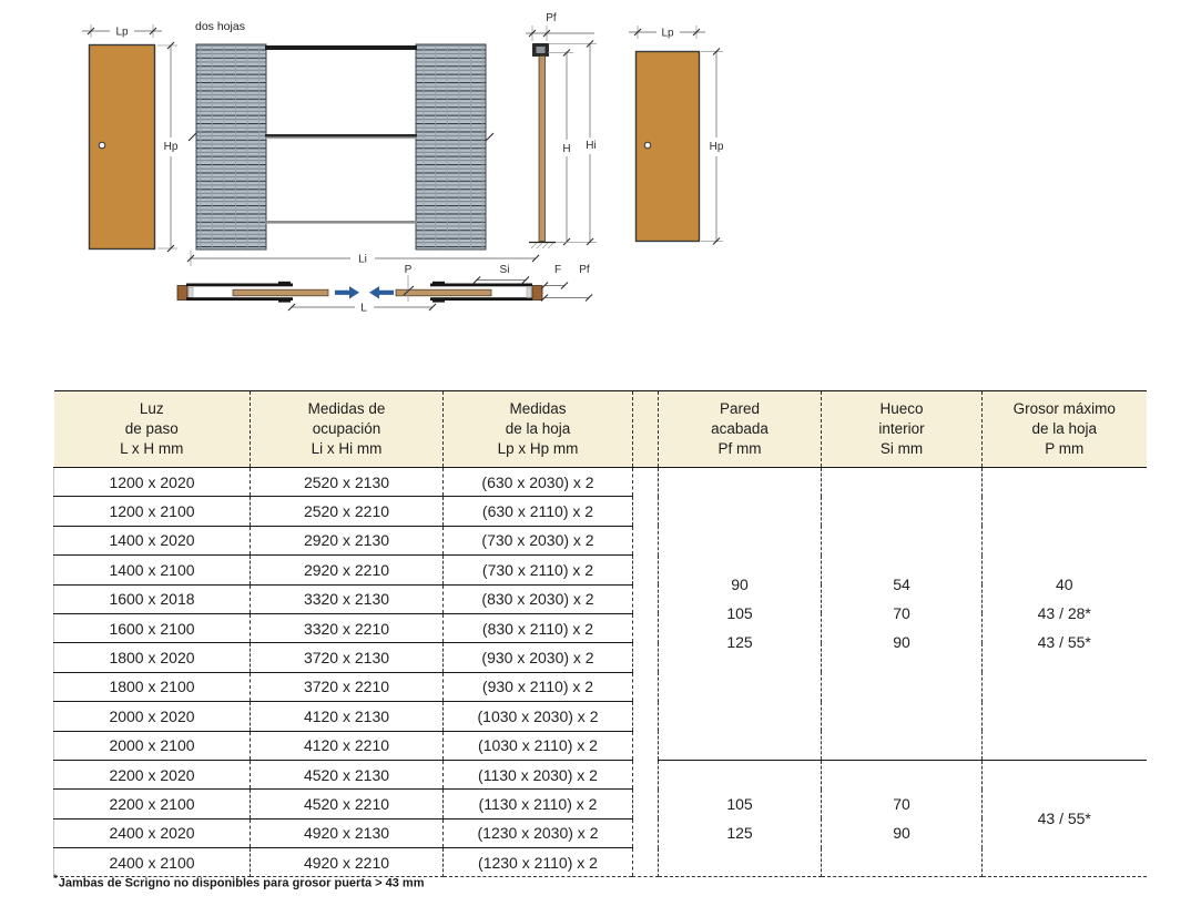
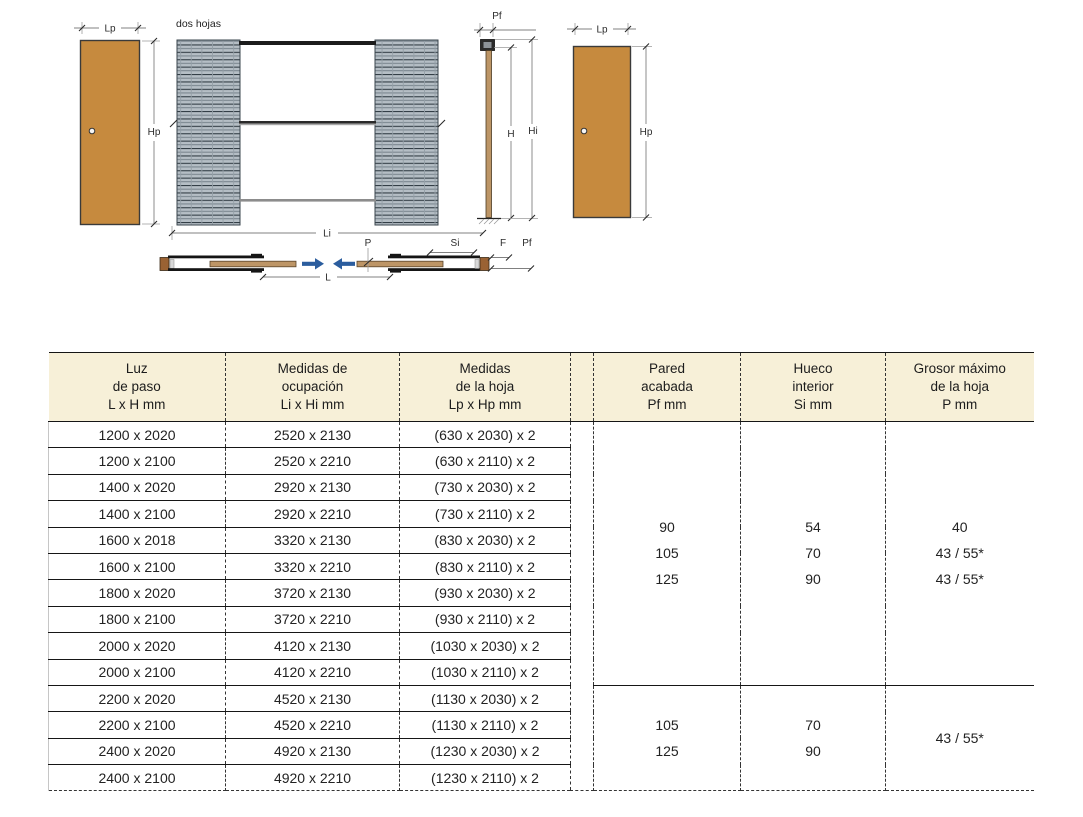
  Lp
  Hp
  dos hojas
  Li
  P
  Si
  F
  Pf
  L
  Pf
  H
  Hi
  Lp
  Hp
  Luz de paso L x H mm	Medidas de ocupación Li x Hi mm	Medidas de la hoja Lp x Hp mm		Pared acabada Pf mm	Hueco interior Si mm	Grosor máximo de la hoja P mm
- 1200 x 2020	2520 x 2130	(630 x 2030) x 2		90 105 125	54 70 90	40 43 / 28* 43 / 55*
+ 1200 x 2020	2520 x 2130	(630 x 2030) x 2		90 105 125	54 70 90	40 43 / 55* 43 / 55*
  1200 x 2100	2520 x 2210	(630 x 2110) x 2
  1400 x 2020	2920 x 2130	(730 x 2030) x 2
  1400 x 2100	2920 x 2210	(730 x 2110) x 2
  1600 x 2018	3320 x 2130	(830 x 2030) x 2
  1600 x 2100	3320 x 2210	(830 x 2110) x 2
  1800 x 2020	3720 x 2130	(930 x 2030) x 2
  1800 x 2100	3720 x 2210	(930 x 2110) x 2
  2000 x 2020	4120 x 2130	(1030 x 2030) x 2
  2000 x 2100	4120 x 2210	(1030 x 2110) x 2
  2200 x 2020	4520 x 2130	(1130 x 2030) x 2	105 125	70 90	43 / 55*
  2200 x 2100	4520 x 2210	(1130 x 2110) x 2
  2400 x 2020	4920 x 2130	(1230 x 2030) x 2
  2400 x 2100	4920 x 2210	(1230 x 2110) x 2
- *Jambas de Scrigno no disponibles para grosor puerta > 43 mm
